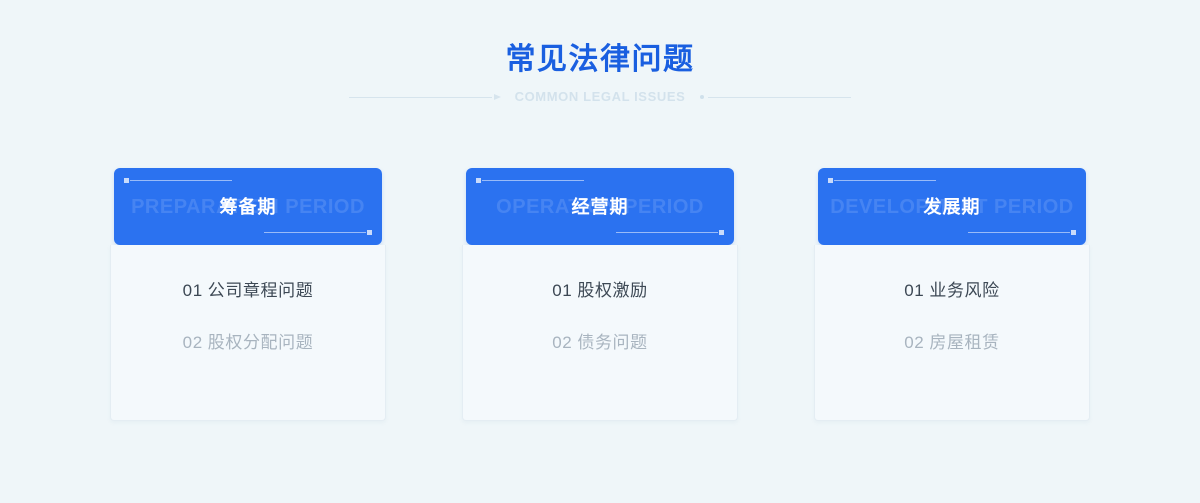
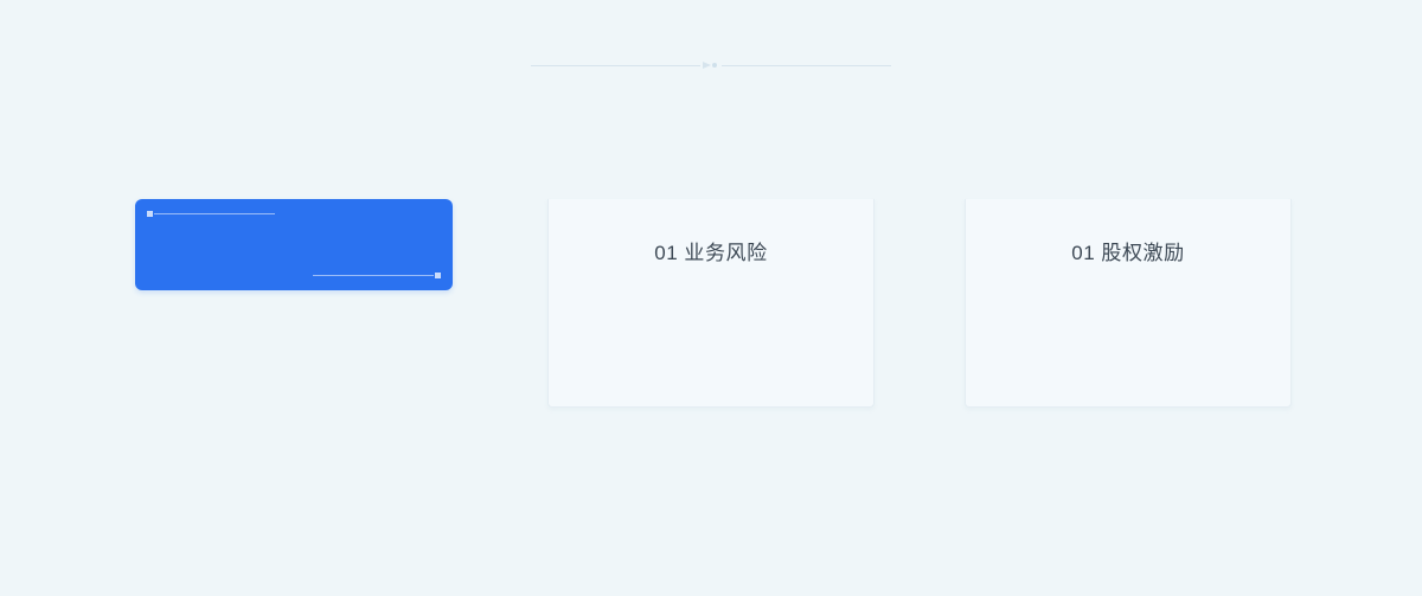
- 常见法律问题
- COMMON LEGAL ISSUES
- PREPARATION PERIOD
- 筹备期
- 01 公司章程问题
- 02 股权分配问题
- OPERATION PERIOD
- 经营期
- 01 股权激励
+ 01 业务风险
- 02 债务问题
- DEVELOPMENT PERIOD
- 发展期
- 01 业务风险
+ 01 股权激励
- 02 房屋租赁
